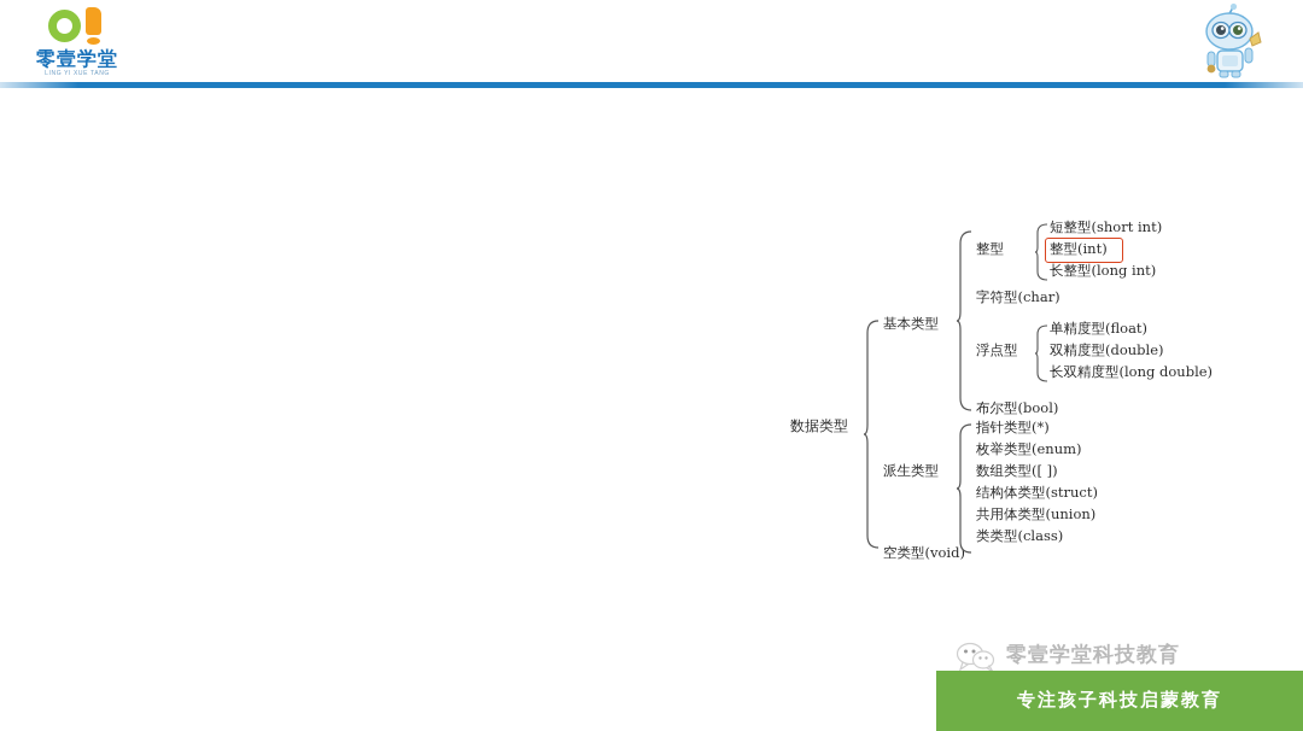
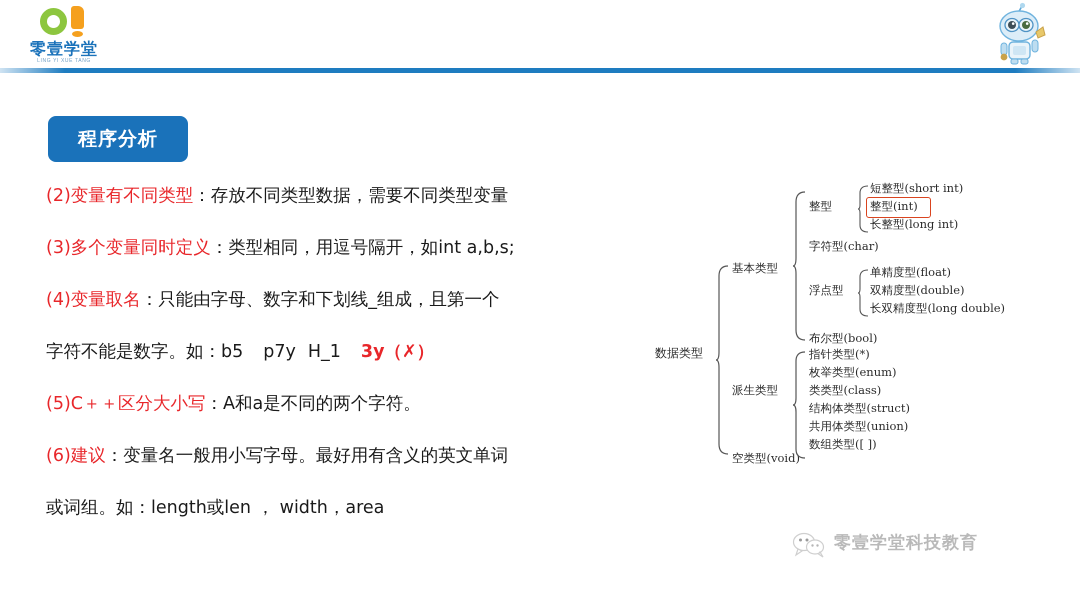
  零壹学堂
+ 程序分析
+ (2)变量有不同类型：存放不同类型数据，需要不同类型变量
+ (3)多个变量同时定义：类型相同，用逗号隔开，如int a,b,s;
+ (4)变量取名：只能由字母、数字和下划线_组成，且第一个
+ 字符不能是数字。如：b5 p7y H_1 3y（✗）
+ (5)C＋＋区分大小写：A和a是不同的两个字符。
+ (6)建议：变量名一般用小写字母。最好用有含义的英文单词
+ 或词组。如：length或len ， width，area
  数据类型
  基本类型
  派生类型
  空类型(void)
  整型
  字符型(char)
  浮点型
  布尔型(bool)
  短整型(short int)
  整型(int)
  长整型(long int)
  单精度型(float)
  双精度型(double)
  长双精度型(long double)
  指针类型(*)
  枚举类型(enum)
- 数组类型([ ])
+ 类类型(class)
  结构体类型(struct)
  共用体类型(union)
- 类类型(class)
+ 数组类型([ ])
  零壹学堂科技教育
- 专注孩子科技启蒙教育
